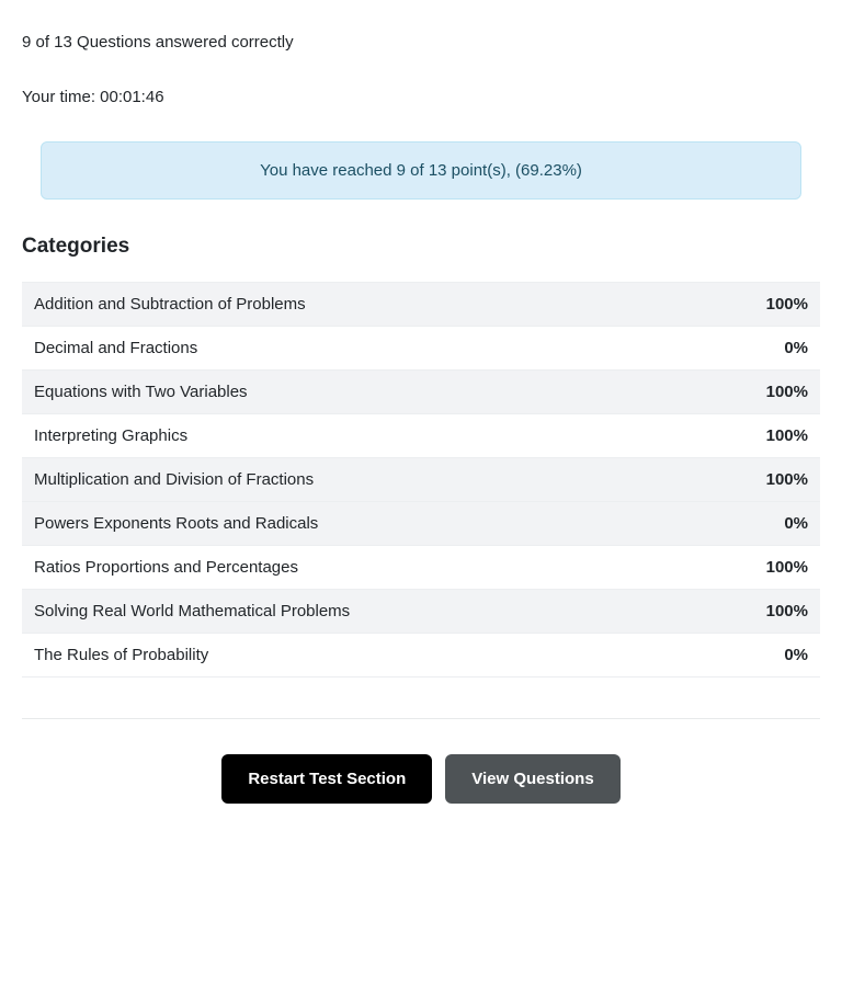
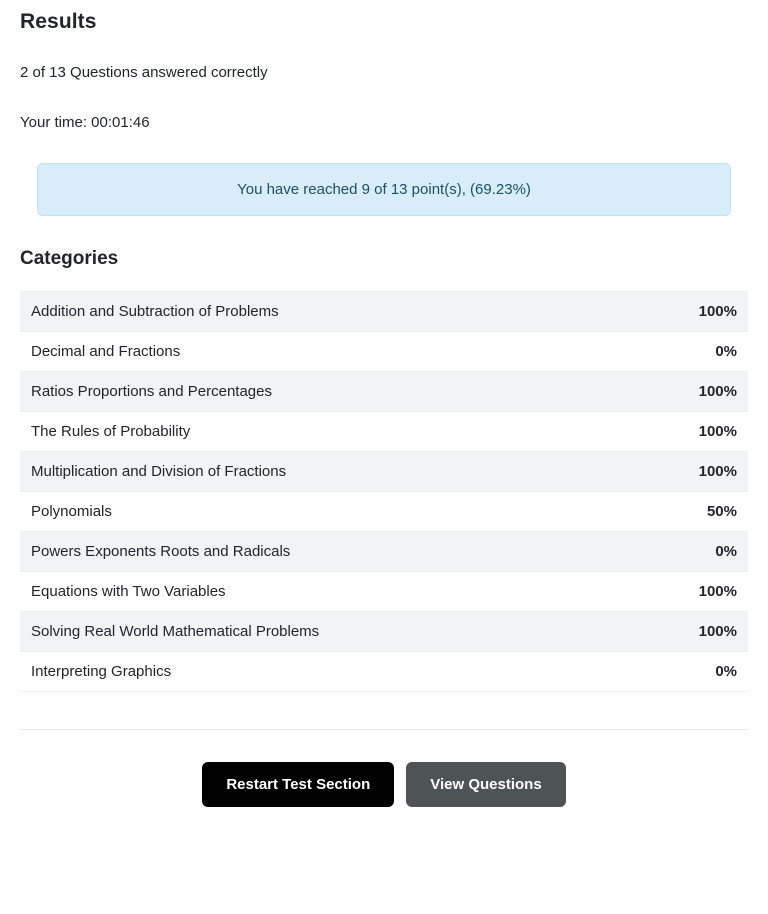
+ Results
- 9 of 13 Questions answered correctly
+ 2 of 13 Questions answered correctly
  Your time: 00:01:46
  You have reached 9 of 13 point(s), (69.23%)
  Categories
  Addition and Subtraction of Problems	100%
  Decimal and Fractions	0%
- Equations with Two Variables	100%
+ Ratios Proportions and Percentages	100%
- Interpreting Graphics	100%
+ The Rules of Probability	100%
  Multiplication and Division of Fractions	100%
+ Polynomials	50%
  Powers Exponents Roots and Radicals	0%
- Ratios Proportions and Percentages	100%
+ Equations with Two Variables	100%
  Solving Real World Mathematical Problems	100%
- The Rules of Probability	0%
+ Interpreting Graphics	0%
  Restart Test Section
  View Questions
